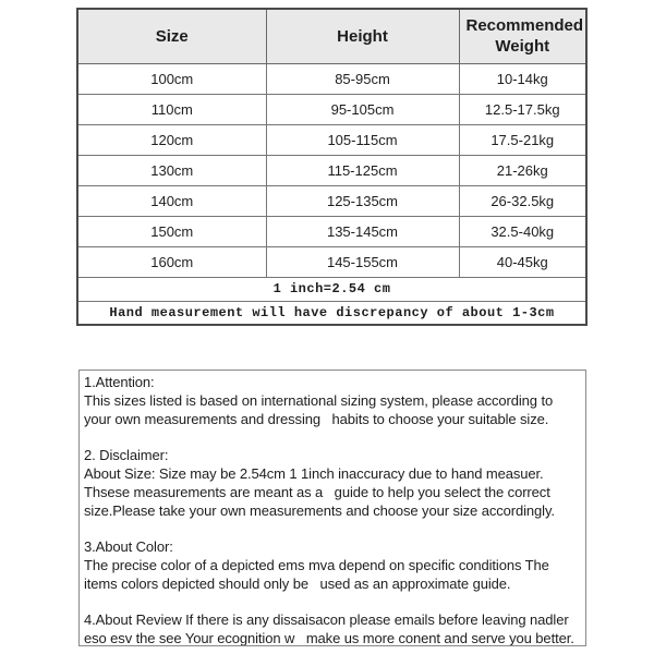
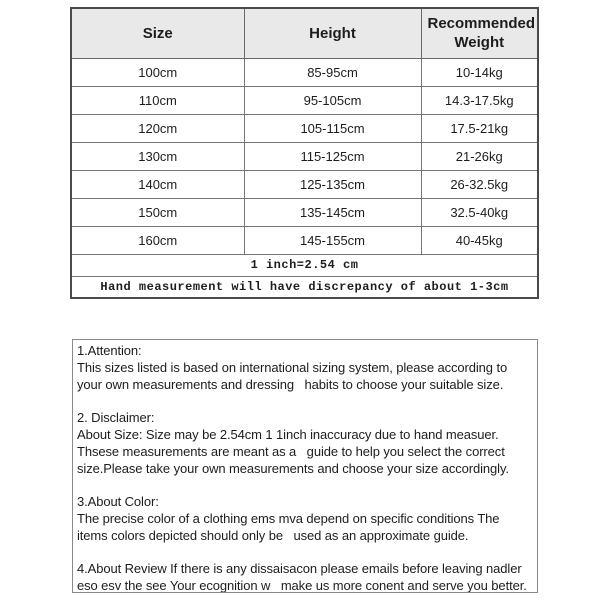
  Size	Height	Recommended Weight
  100cm	85-95cm	10-14kg
- 110cm	95-105cm	12.5-17.5kg
+ 110cm	95-105cm	14.3-17.5kg
  120cm	105-115cm	17.5-21kg
  130cm	115-125cm	21-26kg
  140cm	125-135cm	26-32.5kg
  150cm	135-145cm	32.5-40kg
  160cm	145-155cm	40-45kg
  1 inch=2.54 cm
  Hand measurement will have discrepancy of about 1-3cm
  1.Attention:
  This sizes listed is based on international sizing system, please according to
  your own measurements and dressing habits to choose your suitable size.
  2. Disclaimer:
  About Size: Size may be 2.54cm 1 1inch inaccuracy due to hand measuer.
  Thsese measurements are meant as a guide to help you select the correct
  size.Please take your own measurements and choose your size accordingly.
  3.About Color:
- The precise color of a depicted ems mva depend on specific conditions The
+ The precise color of a clothing ems mva depend on specific conditions The
  items colors depicted should only be used as an approximate guide.
  4.About Review If there is any dissaisacon please emails before leaving nadler
  eso esv the see Your ecognition w make us more conent and serve you better.
